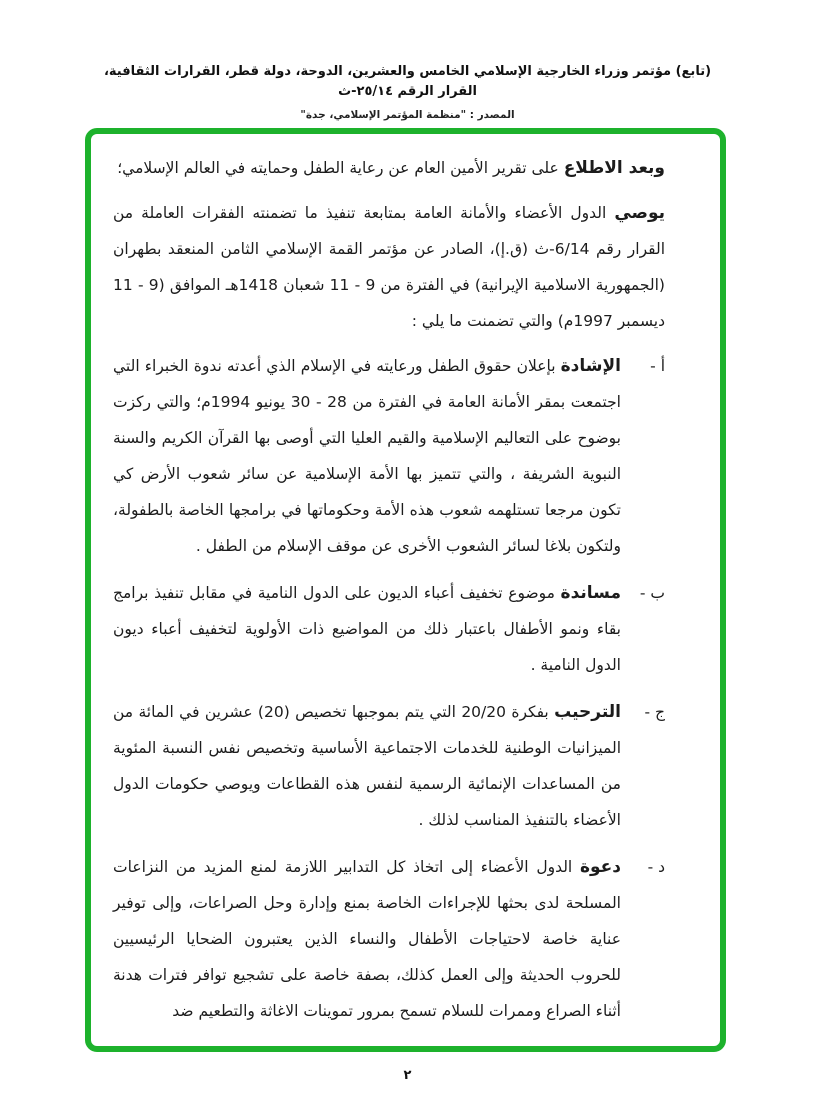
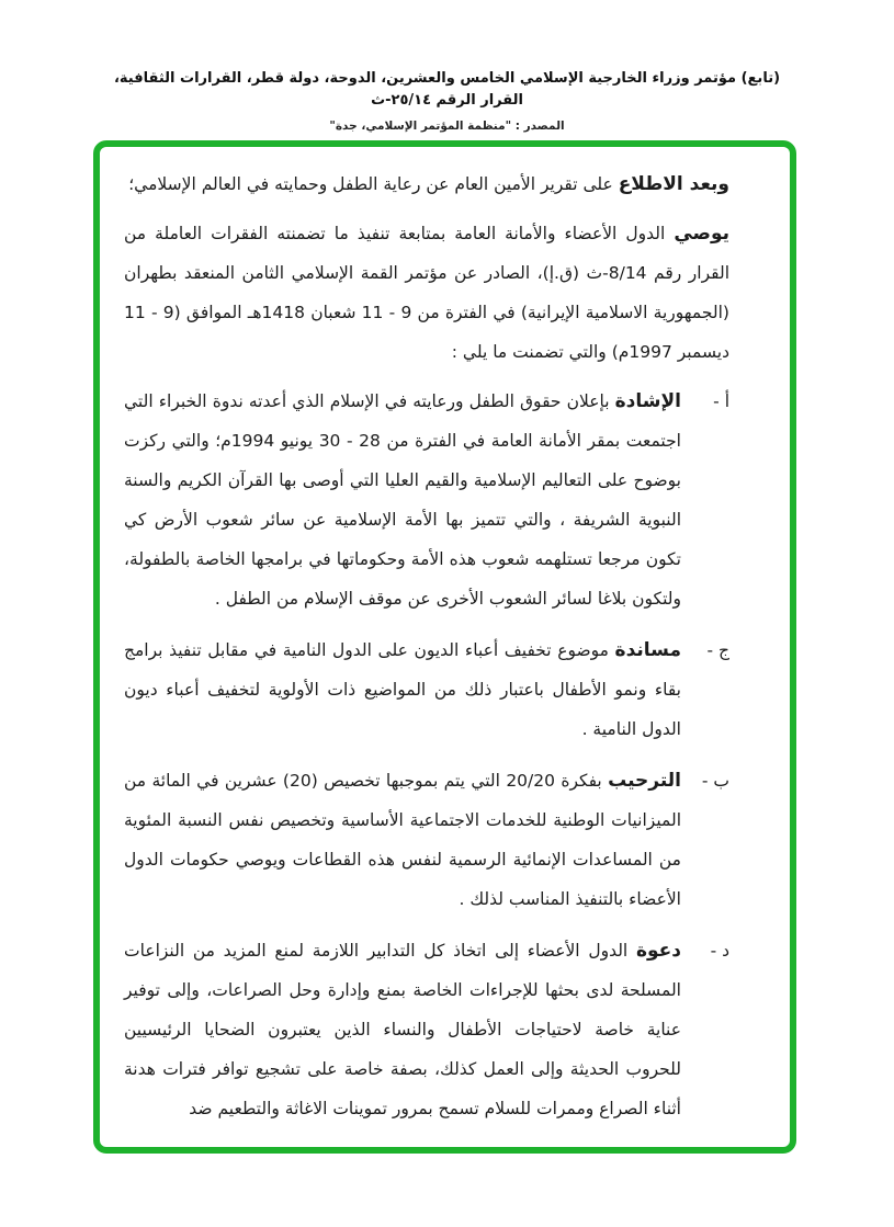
  (تابع) مؤتمر وزراء الخارجية الإسلامي الخامس والعشرين، الدوحة، دولة قطر، القرارات الثقافية، القرار الرقم ٢٥/١٤-ث
  المصدر : "منظمة المؤتمر الإسلامي، جدة"
  وبعد الاطلاع على تقرير الأمين العام عن رعاية الطفل وحمايته في العالم الإسلامي؛
- يوصي الدول الأعضاء والأمانة العامة بمتابعة تنفيذ ما تضمنته الفقرات العاملة من القرار رقم 6/14-ث (ق.إ)، الصادر عن مؤتمر القمة الإسلامي الثامن المنعقد بطهران (الجمهورية الاسلامية الإيرانية) في الفترة من 9 - 11 شعبان 1418هـ الموافق (9 - 11 ديسمبر 1997م) والتي تضمنت ما يلي :
+ يوصي الدول الأعضاء والأمانة العامة بمتابعة تنفيذ ما تضمنته الفقرات العاملة من القرار رقم 8/14-ث (ق.إ)، الصادر عن مؤتمر القمة الإسلامي الثامن المنعقد بطهران (الجمهورية الاسلامية الإيرانية) في الفترة من 9 - 11 شعبان 1418هـ الموافق (9 - 11 ديسمبر 1997م) والتي تضمنت ما يلي :
  أ -
  الإشادة بإعلان حقوق الطفل ورعايته في الإسلام الذي أعدته ندوة الخبراء التي اجتمعت بمقر الأمانة العامة في الفترة من 28 - 30 يونيو 1994م؛ والتي ركزت بوضوح على التعاليم الإسلامية والقيم العليا التي أوصى بها القرآن الكريم والسنة النبوية الشريفة ، والتي تتميز بها الأمة الإسلامية عن سائر شعوب الأرض كي تكون مرجعا تستلهمه شعوب هذه الأمة وحكوماتها في برامجها الخاصة بالطفولة، ولتكون بلاغا لسائر الشعوب الأخرى عن موقف الإسلام من الطفل .
- ب -
+ ج -
  مساندة موضوع تخفيف أعباء الديون على الدول النامية في مقابل تنفيذ برامج بقاء ونمو الأطفال باعتبار ذلك من المواضيع ذات الأولوية لتخفيف أعباء ديون الدول النامية .
- ج -
+ ب -
  الترحيب بفكرة 20/20 التي يتم بموجبها تخصيص (20) عشرين في المائة من الميزانيات الوطنية للخدمات الاجتماعية الأساسية وتخصيص نفس النسبة المئوية من المساعدات الإنمائية الرسمية لنفس هذه القطاعات ويوصي حكومات الدول الأعضاء بالتنفيذ المناسب لذلك .
  د -
  دعوة الدول الأعضاء إلى اتخاذ كل التدابير اللازمة لمنع المزيد من النزاعات المسلحة لدى بحثها للإجراءات الخاصة بمنع وإدارة وحل الصراعات، وإلى توفير عناية خاصة لاحتياجات الأطفال والنساء الذين يعتبرون الضحايا الرئيسيين للحروب الحديثة وإلى العمل كذلك، بصفة خاصة على تشجيع توافر فترات هدنة أثناء الصراع وممرات للسلام تسمح بمرور تموينات الاغاثة والتطعيم ضد
- ٢
